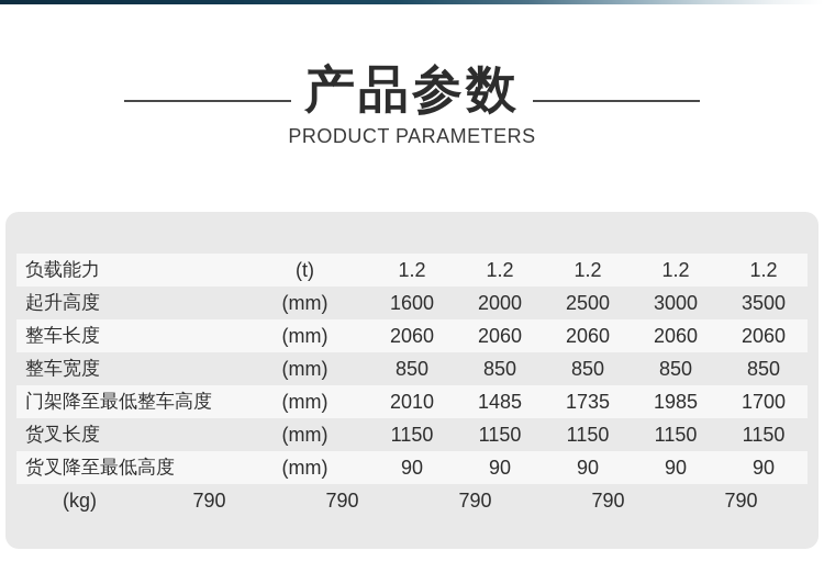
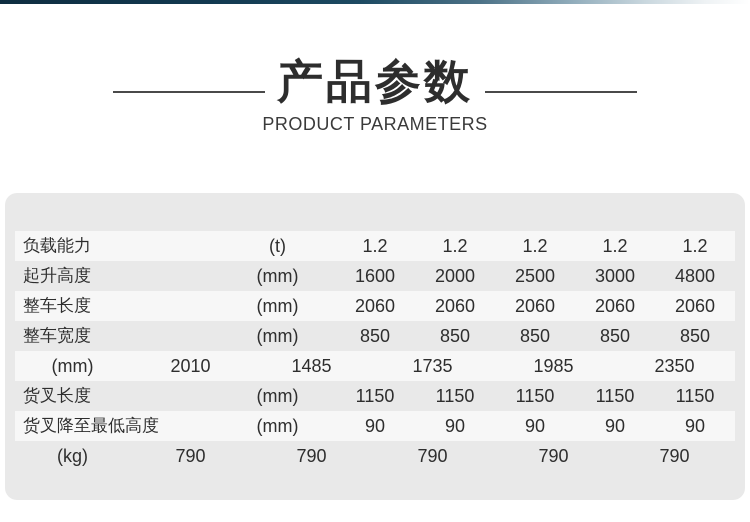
  产品参数
  PRODUCT PARAMETERS
  负载能力
  (t)
  1.2
  1.2
  1.2
  1.2
  1.2
  起升高度
  (mm)
  1600
  2000
  2500
  3000
- 3500
+ 4800
  整车长度
  (mm)
  2060
  2060
  2060
  2060
  2060
  整车宽度
  (mm)
  850
  850
  850
  850
  850
- 门架降至最低整车高度
  (mm)
  2010
  1485
  1735
  1985
- 1700
+ 2350
  货叉长度
  (mm)
  1150
  1150
  1150
  1150
  1150
  货叉降至最低高度
  (mm)
  90
  90
  90
  90
  90
  (kg)
  790
  790
  790
  790
  790
